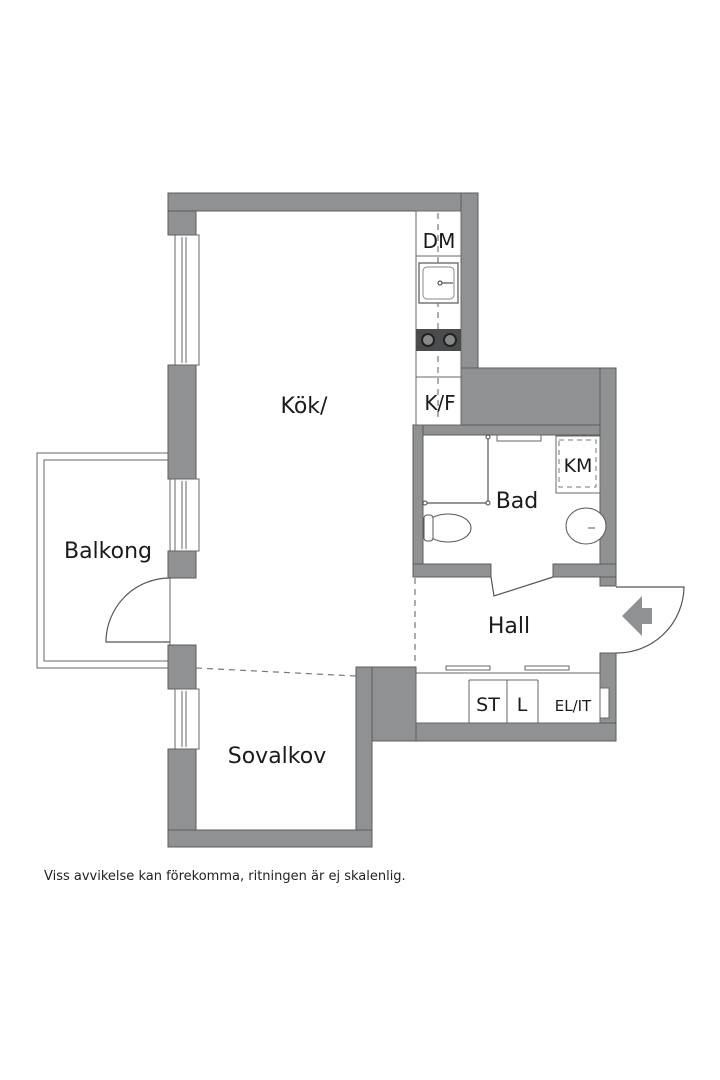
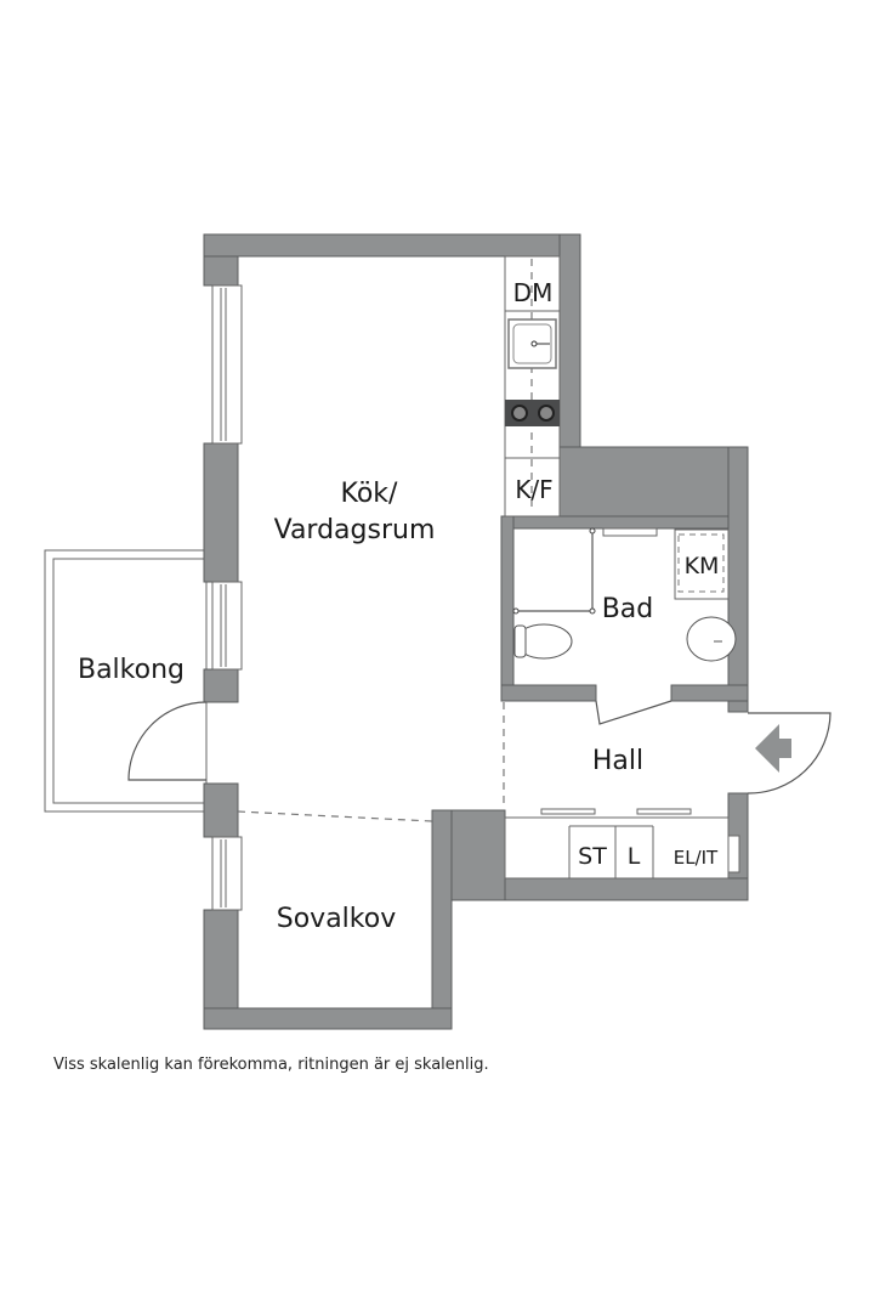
  Kök/
+ Vardagsrum
  Bad
  Hall
  Balkong
  Sovalkov
  DM
  K/F
  KM
  ST
  L
  EL/IT
- Viss avvikelse kan förekomma, ritningen är ej skalenlig.
+ Viss skalenlig kan förekomma, ritningen är ej skalenlig.
